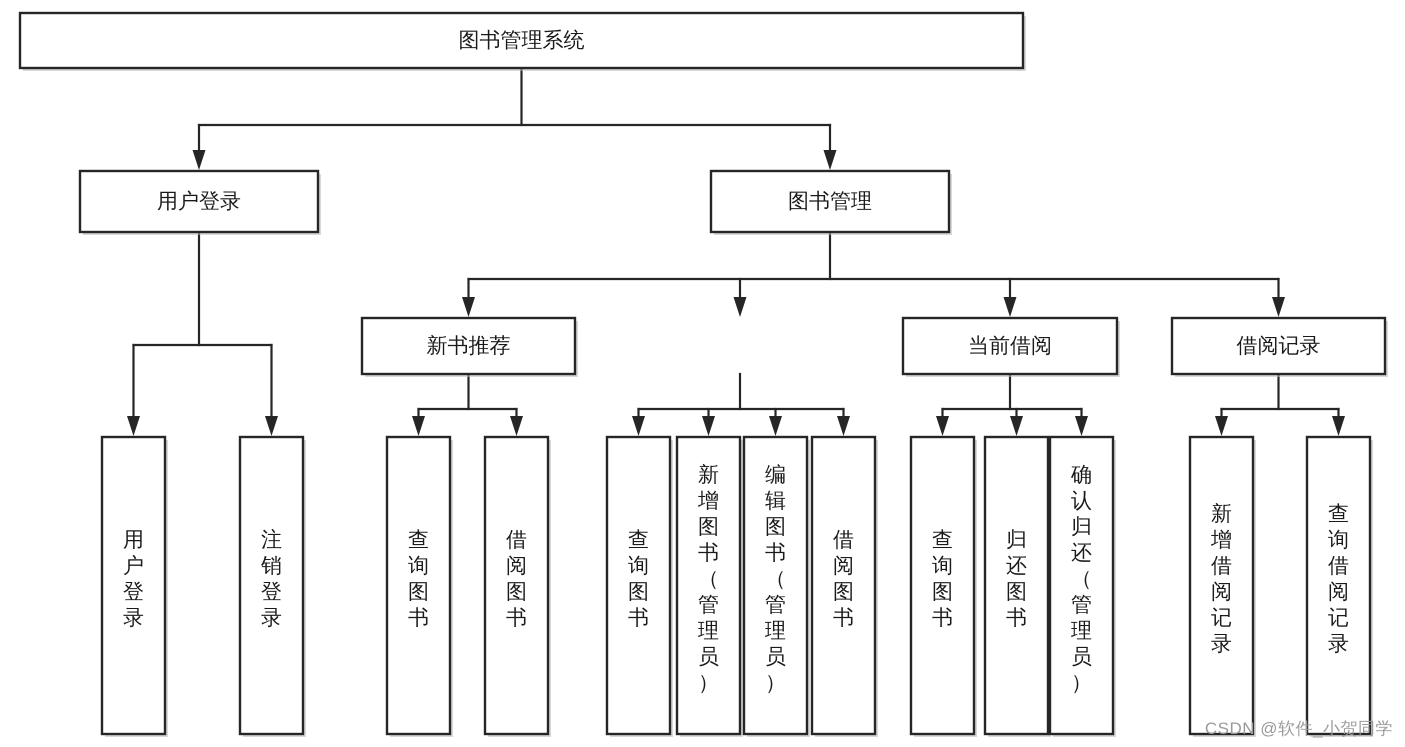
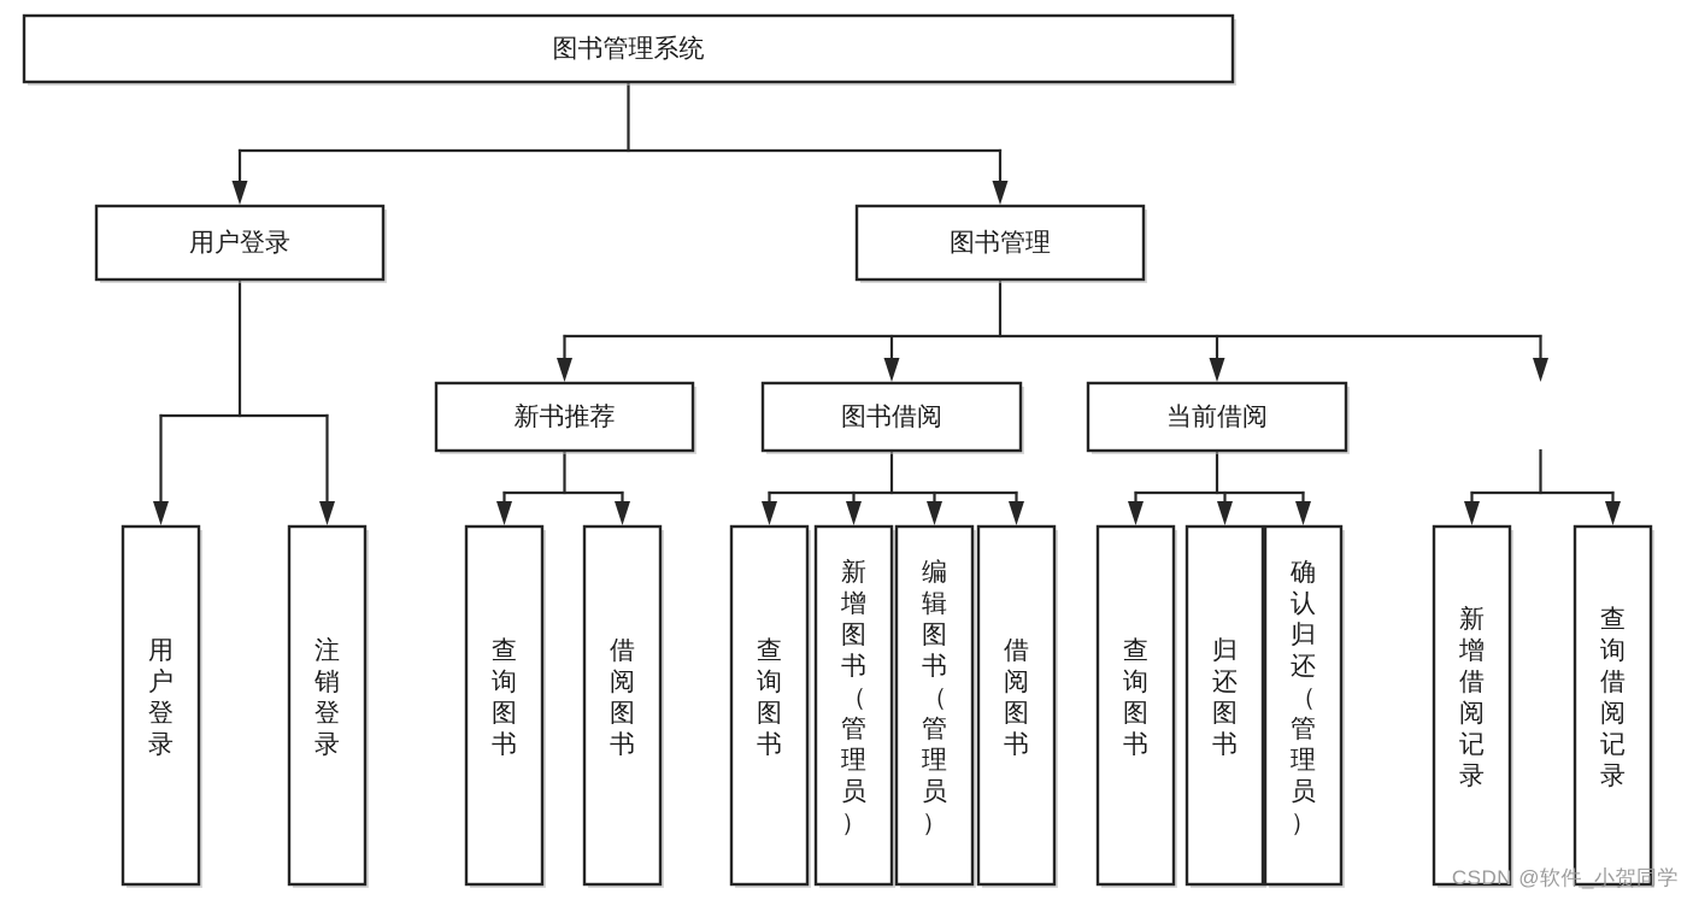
  图书管理系统
  用户登录
  图书管理
  新书推荐
+ 图书借阅
  当前借阅
- 借阅记录
  用户登录
  注销登录
  查询图书
  借阅图书
  查询图书
  新增图书（管理员）
  编辑图书（管理员）
  借阅图书
  查询图书
  归还图书
  确认归还（管理员）
  新增借阅记录
  查询借阅记录
  CSDN @软件_小贺同学
